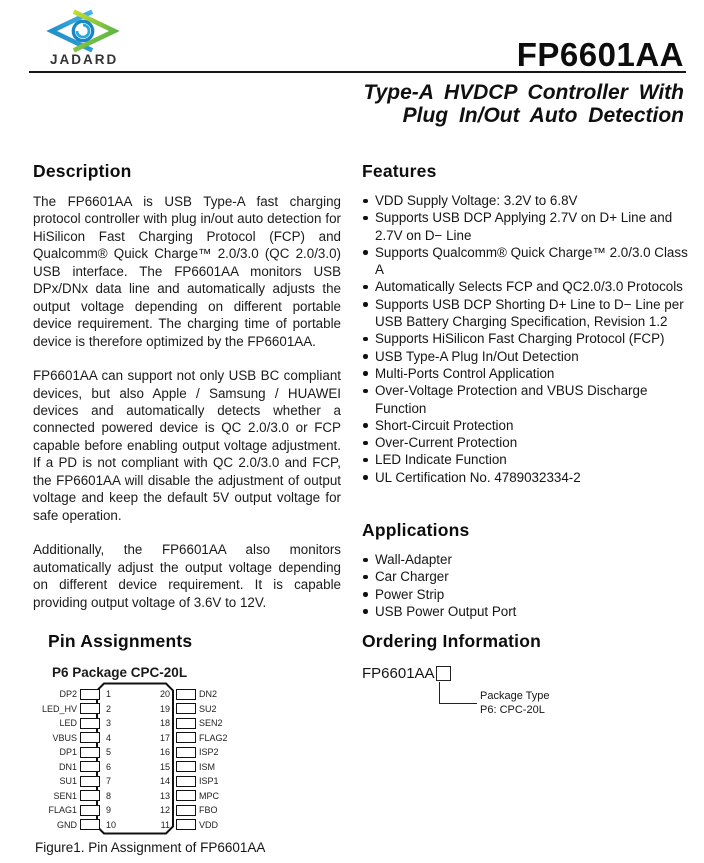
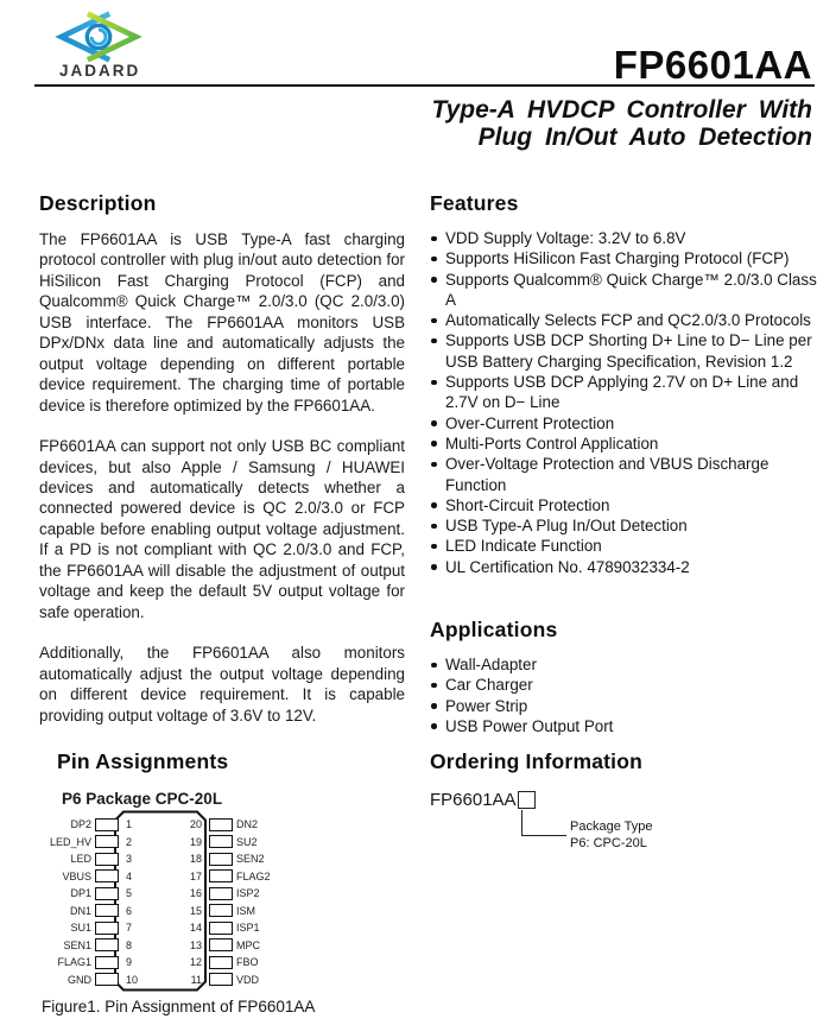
  JADARD
  FP6601AA
  Type-A HVDCP Controller With
  Plug In/Out Auto Detection
  Description
  The FP6601AA is USB Type-A fast charging protocol controller with plug in/out auto detection for HiSilicon Fast Charging Protocol (FCP) and Qualcomm® Quick Charge™ 2.0/3.0 (QC 2.0/3.0) USB interface. The FP6601AA monitors USB DPx/DNx data line and automatically adjusts the output voltage depending on different portable device requirement. The charging time of portable device is therefore optimized by the FP6601AA.
  FP6601AA can support not only USB BC compliant devices, but also Apple / Samsung / HUAWEI devices and automatically detects whether a connected powered device is QC 2.0/3.0 or FCP capable before enabling output voltage adjustment. If a PD is not compliant with QC 2.0/3.0 and FCP, the FP6601AA will disable the adjustment of output voltage and keep the default 5V output voltage for safe operation.
  Additionally, the FP6601AA also monitors automatically adjust the output voltage depending on different device requirement. It is capable providing output voltage of 3.6V to 12V.
  Features
  VDD Supply Voltage: 3.2V to 6.8V
- Supports USB DCP Applying 2.7V on D+ Line and 2.7V on D− Line
+ Supports HiSilicon Fast Charging Protocol (FCP)
  Supports Qualcomm® Quick Charge™ 2.0/3.0 Class A
  Automatically Selects FCP and QC2.0/3.0 Protocols
  Supports USB DCP Shorting D+ Line to D− Line per USB Battery Charging Specification, Revision 1.2
- Supports HiSilicon Fast Charging Protocol (FCP)
+ Supports USB DCP Applying 2.7V on D+ Line and 2.7V on D− Line
- USB Type-A Plug In/Out Detection
+ Over-Current Protection
  Multi-Ports Control Application
  Over-Voltage Protection and VBUS Discharge Function
  Short-Circuit Protection
- Over-Current Protection
+ USB Type-A Plug In/Out Detection
  LED Indicate Function
  UL Certification No. 4789032334-2
  Applications
  Wall-Adapter
  Car Charger
  Power Strip
  USB Power Output Port
  Pin Assignments
  P6 Package CPC-20L
  DP2
  1
  20
  DN2
  LED_HV
  2
  19
  SU2
  LED
  3
  18
  SEN2
  VBUS
  4
  17
  FLAG2
  DP1
  5
  16
  ISP2
  DN1
  6
  15
  ISM
  SU1
  7
  14
  ISP1
  SEN1
  8
  13
  MPC
  FLAG1
  9
  12
  FBO
  GND
  10
  11
  VDD
  Figure1. Pin Assignment of FP6601AA
  Ordering Information
  FP6601AA
  Package Type
  P6: CPC-20L
